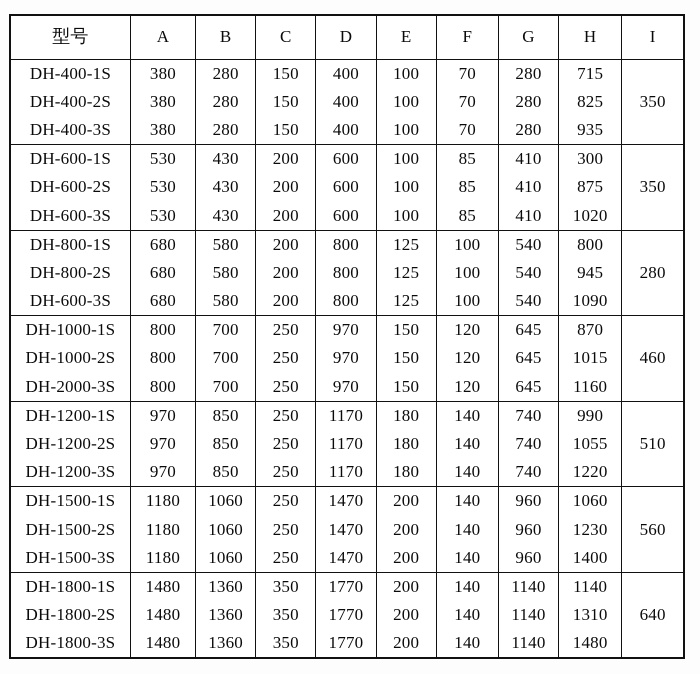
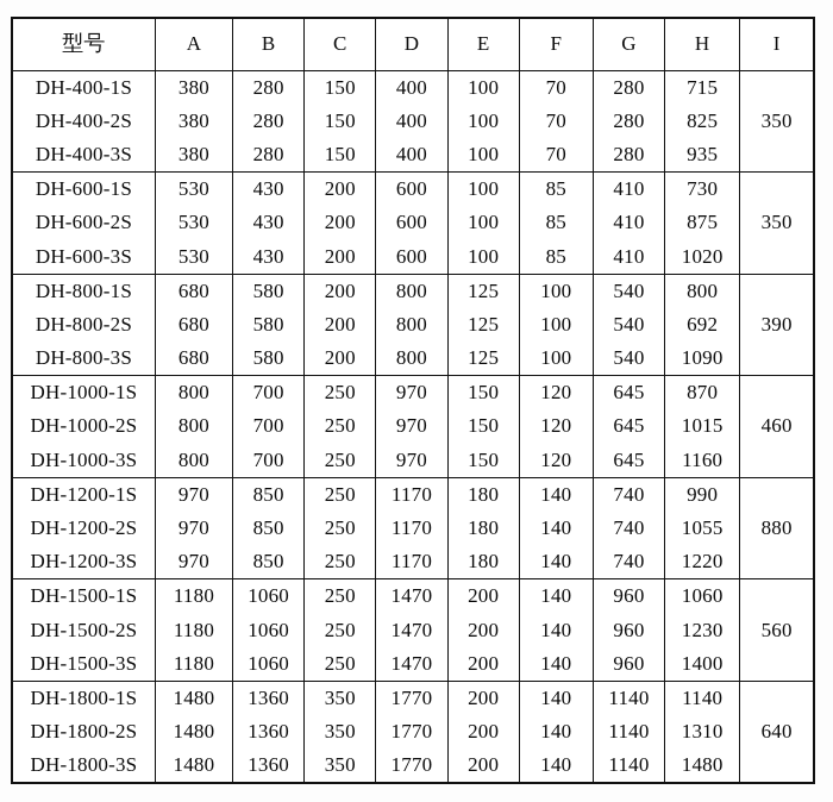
  型号	A	B	C	D	E	F	G	H	I
  DH-400-1S	380	280	150	400	100	70	280	715	350
  DH-400-2S	380	280	150	400	100	70	280	825
  DH-400-3S	380	280	150	400	100	70	280	935
- DH-600-1S	530	430	200	600	100	85	410	300	350
+ DH-600-1S	530	430	200	600	100	85	410	730	350
  DH-600-2S	530	430	200	600	100	85	410	875
  DH-600-3S	530	430	200	600	100	85	410	1020
- DH-800-1S	680	580	200	800	125	100	540	800	280
+ DH-800-1S	680	580	200	800	125	100	540	800	390
- DH-800-2S	680	580	200	800	125	100	540	945
+ DH-800-2S	680	580	200	800	125	100	540	692
- DH-600-3S	680	580	200	800	125	100	540	1090
+ DH-800-3S	680	580	200	800	125	100	540	1090
  DH-1000-1S	800	700	250	970	150	120	645	870	460
  DH-1000-2S	800	700	250	970	150	120	645	1015
- DH-2000-3S	800	700	250	970	150	120	645	1160
+ DH-1000-3S	800	700	250	970	150	120	645	1160
- DH-1200-1S	970	850	250	1170	180	140	740	990	510
+ DH-1200-1S	970	850	250	1170	180	140	740	990	880
  DH-1200-2S	970	850	250	1170	180	140	740	1055
  DH-1200-3S	970	850	250	1170	180	140	740	1220
  DH-1500-1S	1180	1060	250	1470	200	140	960	1060	560
  DH-1500-2S	1180	1060	250	1470	200	140	960	1230
  DH-1500-3S	1180	1060	250	1470	200	140	960	1400
  DH-1800-1S	1480	1360	350	1770	200	140	1140	1140	640
  DH-1800-2S	1480	1360	350	1770	200	140	1140	1310
  DH-1800-3S	1480	1360	350	1770	200	140	1140	1480
